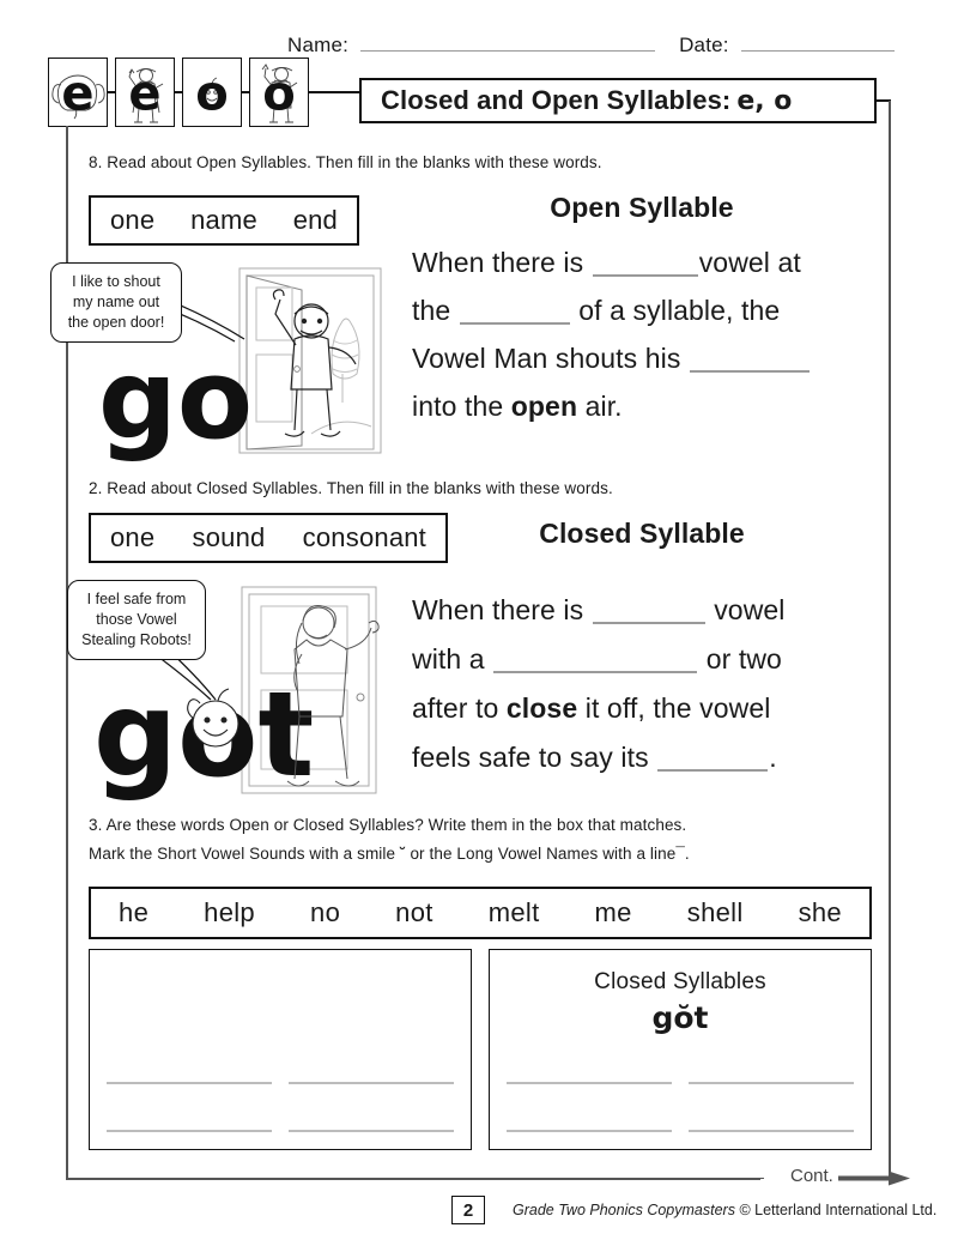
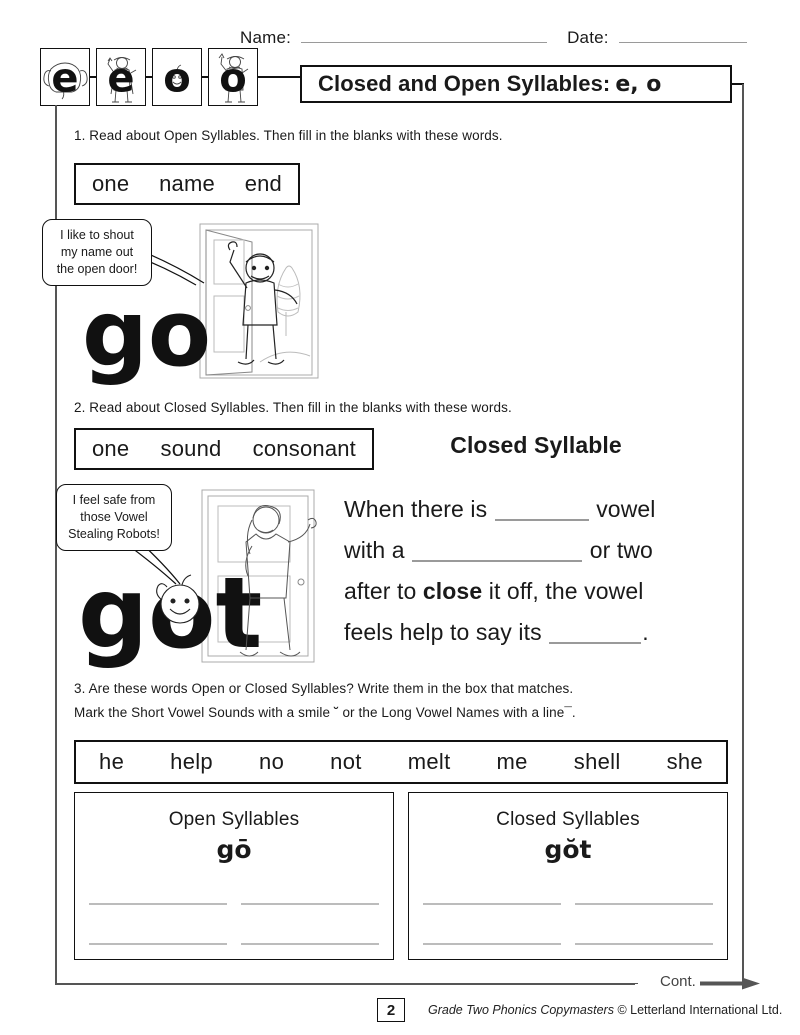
  Name:
  Date:
  e
  e
  o
  o
  Closed and Open Syllables:
  e, o
- 8. Read about Open Syllables. Then fill in the blanks with these words.
+ 1. Read about Open Syllables. Then fill in the blanks with these words.
  one
  name
  end
  I like to shout
  my name out
  the open door!
  go
- Open Syllable
- When there is vowel at
- the of a syllable, the
- Vowel Man shouts his
- into the open air.
  2. Read about Closed Syllables. Then fill in the blanks with these words.
  one
  sound
  consonant
  I feel safe from
  those Vowel
  Stealing Robots!
  Closed Syllable
  When there is vowel
  with a or two
  after to close it off, the vowel
- feels safe to say its .
+ feels help to say its .
  3. Are these words Open or Closed Syllables? Write them in the box that matches.
  Mark the Short Vowel Sounds with a smile ˘ or the Long Vowel Names with a line¯.
  he
  help
  no
  not
  melt
  me
  shell
  she
+ Open Syllables
+ gō
  Closed Syllables
  gŏt
  Cont.
  2
  Grade Two Phonics Copymasters © Letterland International Ltd.
